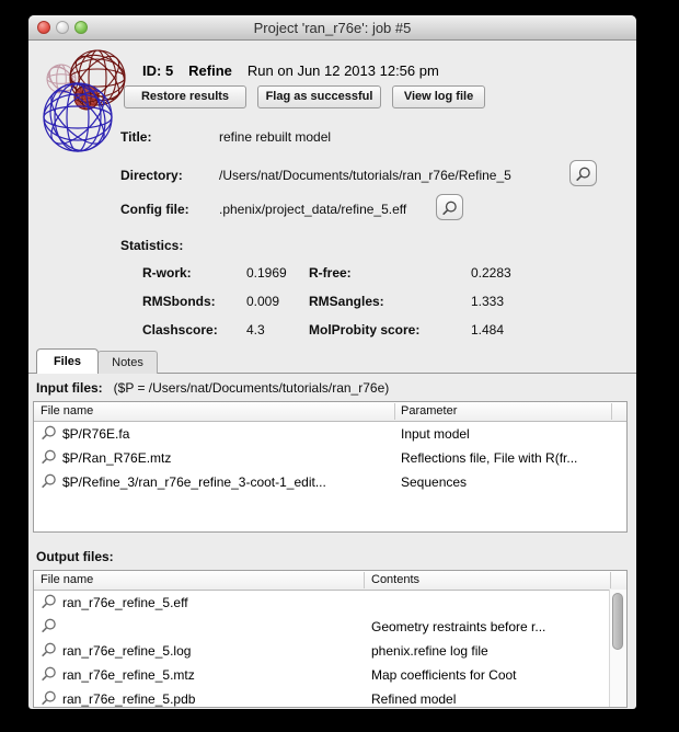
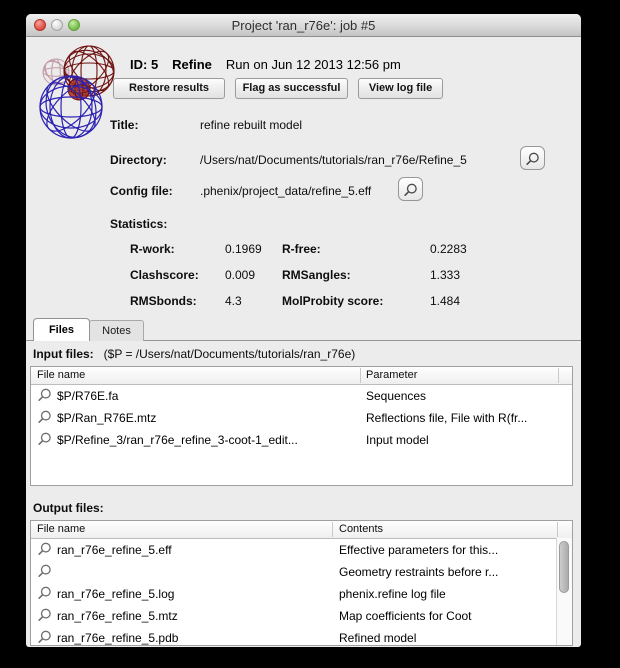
  Project 'ran_r76e': job #5
  ID: 5
  Refine
  Run on Jun 12 2013 12:56 pm
  Restore results
  Flag as successful
  View log file
  Title:
  refine rebuilt model
  Directory:
  /Users/nat/Documents/tutorials/ran_r76e/Refine_5
  Config file:
  .phenix/project_data/refine_5.eff
  Statistics:
  R-work:
  0.1969
  R-free:
  0.2283
- RMSbonds:
+ Clashscore:
  0.009
  RMSangles:
  1.333
- Clashscore:
+ RMSbonds:
  4.3
  MolProbity score:
  1.484
  Files
  Notes
  Input files: ($P = /Users/nat/Documents/tutorials/ran_r76e)
  File name
  Parameter
  $P/R76E.fa
- Input model
+ Sequences
  $P/Ran_R76E.mtz
  Reflections file, File with R(fr...
  $P/Refine_3/ran_r76e_refine_3-coot-1_edit...
- Sequences
+ Input model
  Output files:
  File name
  Contents
  ran_r76e_refine_5.eff
+ Effective parameters for this...
  Geometry restraints before r...
  ran_r76e_refine_5.log
  phenix.refine log file
  ran_r76e_refine_5.mtz
  Map coefficients for Coot
  ran_r76e_refine_5.pdb
  Refined model
